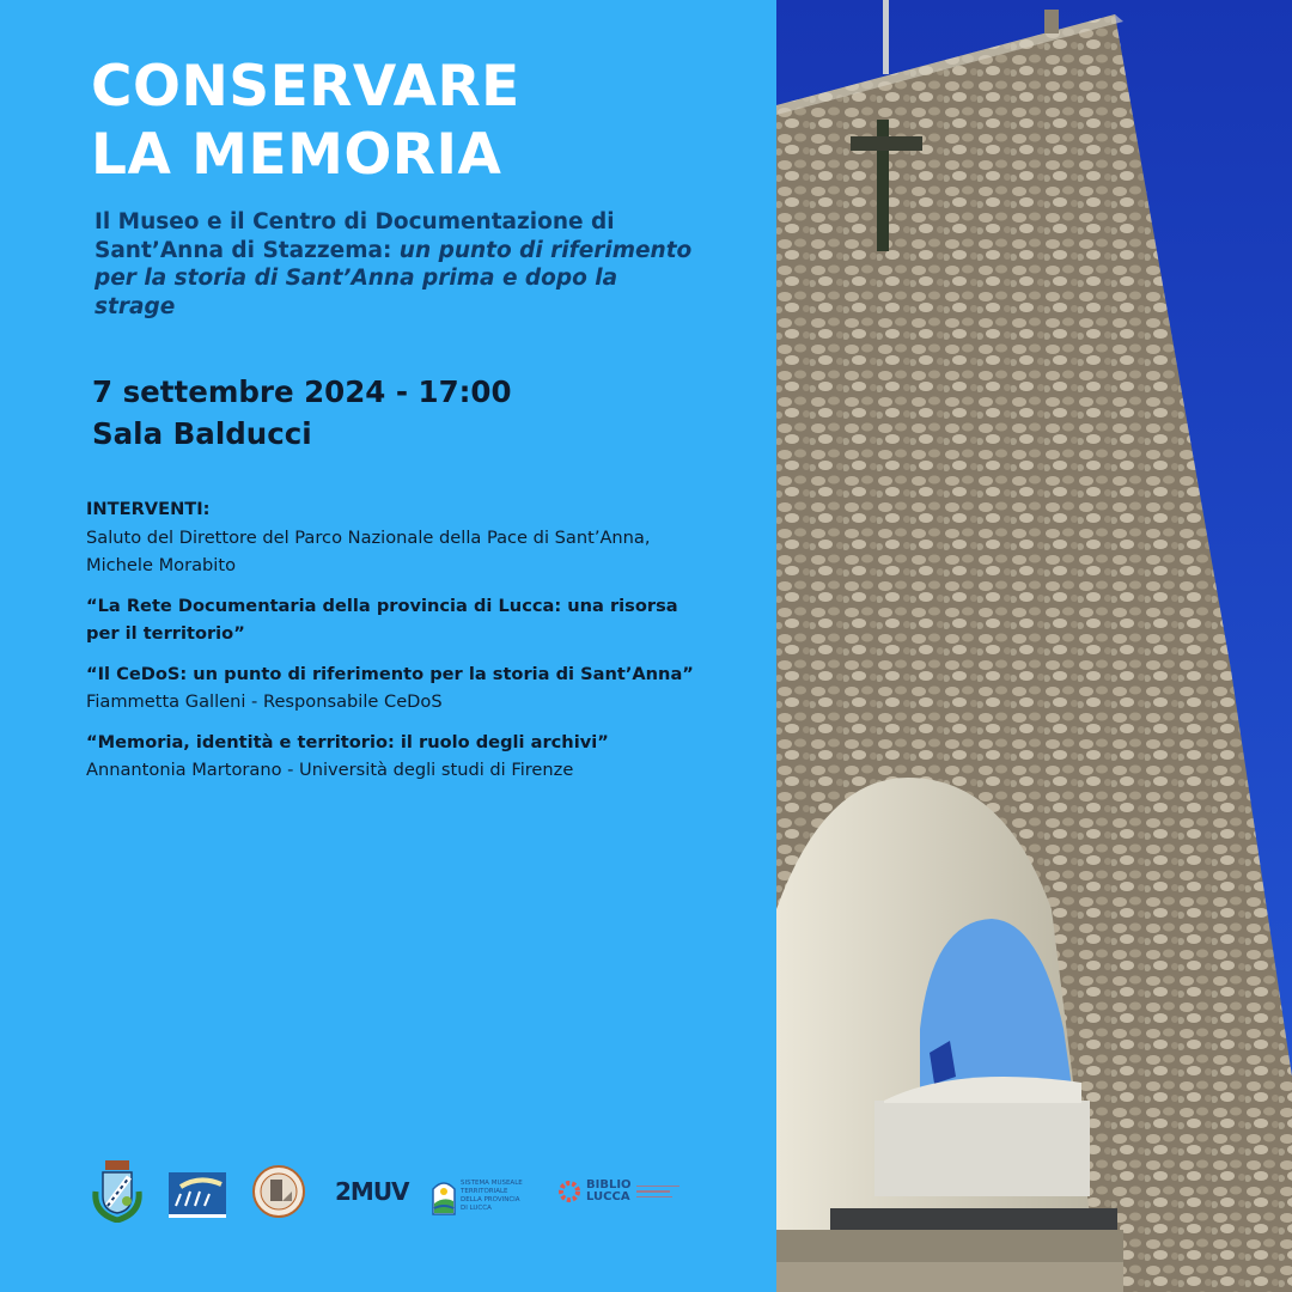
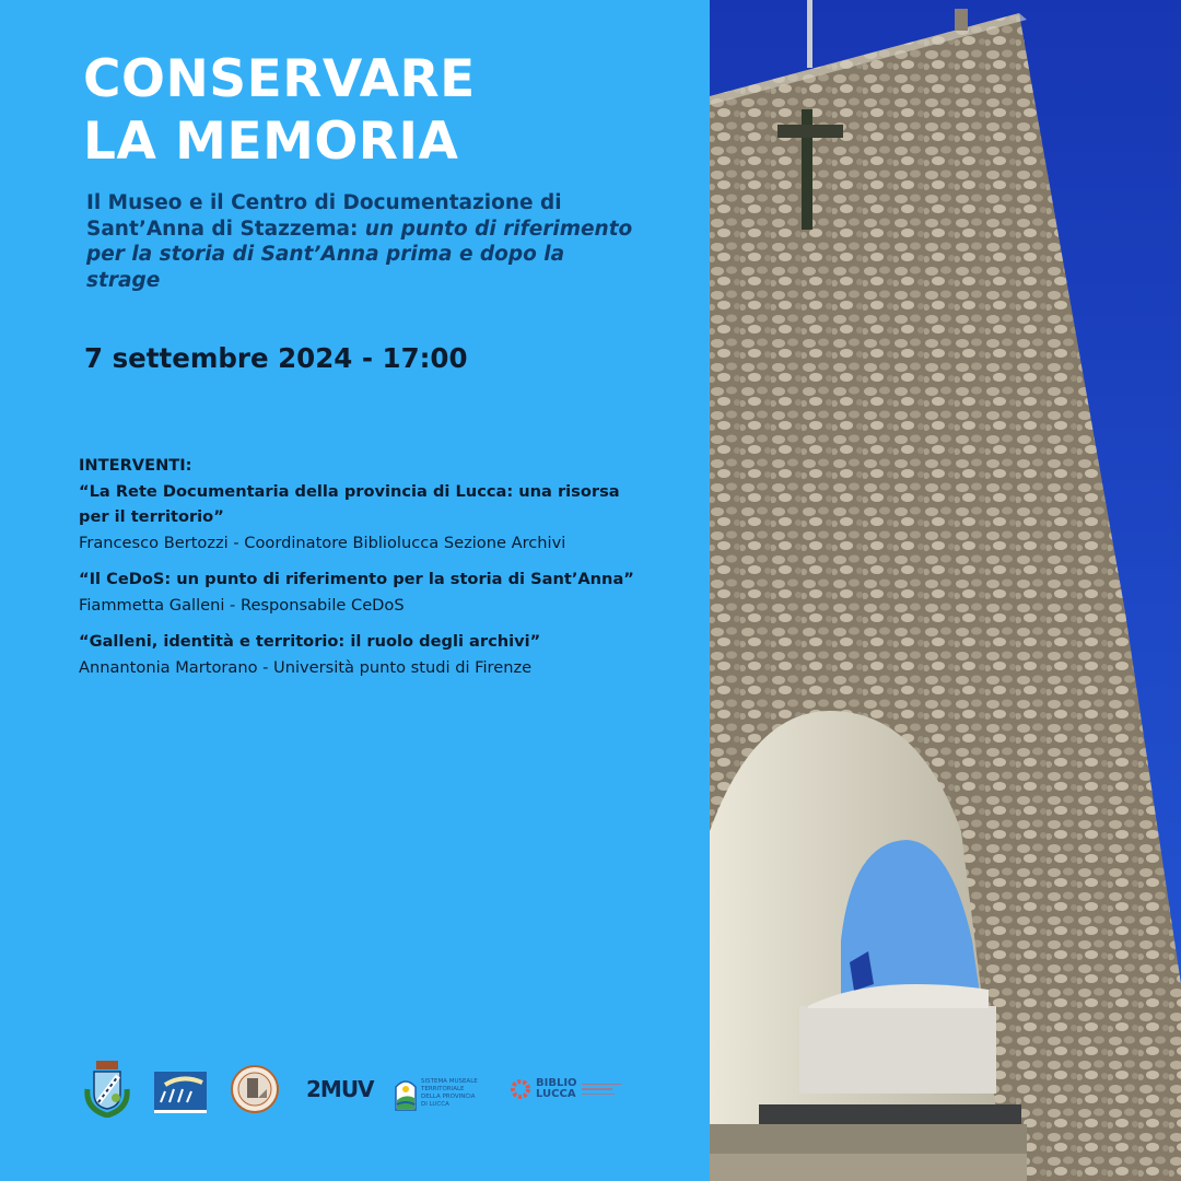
  CONSERVARE
  LA MEMORIA
  Il Museo e il Centro di Documentazione di Sant’Anna di Stazzema: un punto di riferimento per la storia di Sant’Anna prima e dopo la strage
  7 settembre 2024 - 17:00
- Sala Balducci
  INTERVENTI:
- Saluto del Direttore del Parco Nazionale della Pace di Sant’Anna, Michele Morabito
  “La Rete Documentaria della provincia di Lucca: una risorsa per il territorio”
+ Francesco Bertozzi - Coordinatore Bibliolucca Sezione Archivi
  “Il CeDoS: un punto di riferimento per la storia di Sant’Anna”
  Fiammetta Galleni - Responsabile CeDoS
- “Memoria, identità e territorio: il ruolo degli archivi”
+ “Galleni, identità e territorio: il ruolo degli archivi”
- Annantonia Martorano - Università degli studi di Firenze
+ Annantonia Martorano - Università punto studi di Firenze
  2MUV
  BIBLIO
  LUCCA
